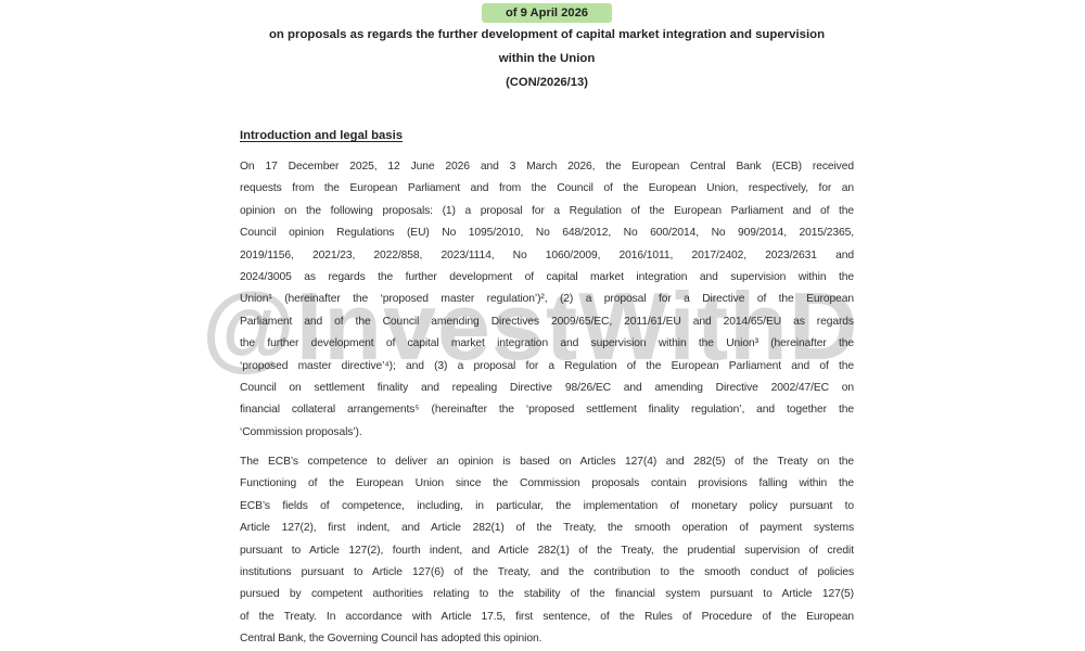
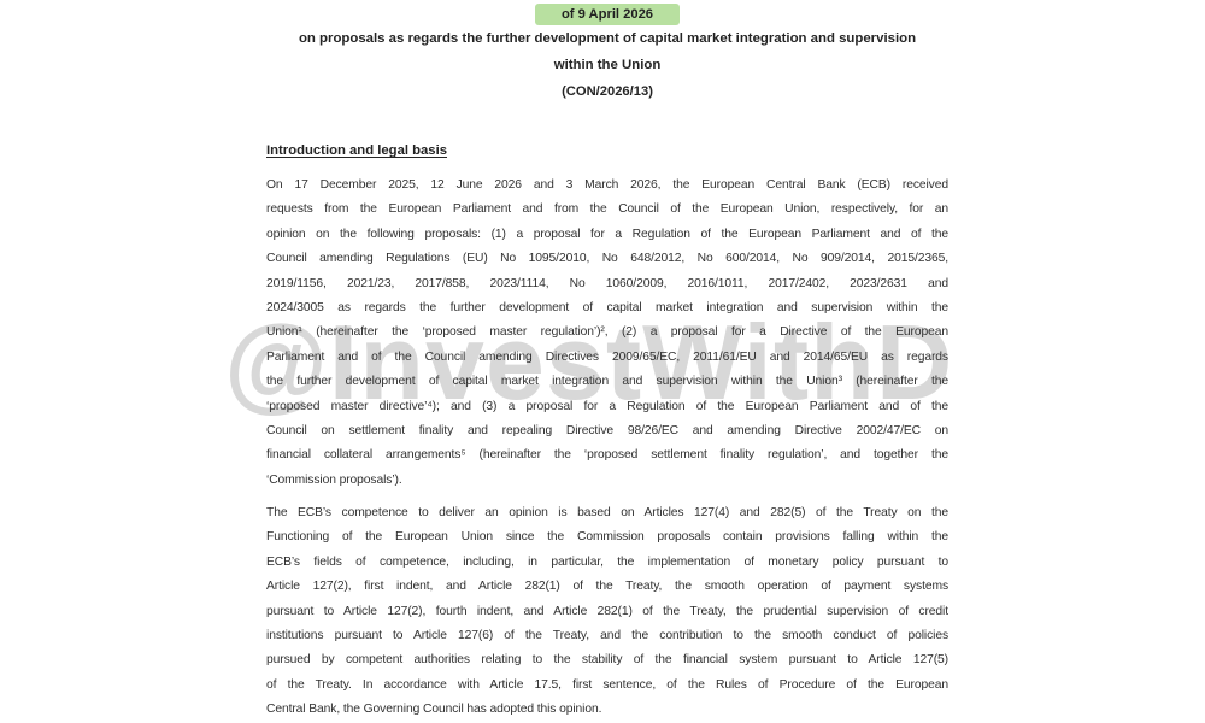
  @InvestWithD
  of 9 April 2026
  on proposals as regards the further development of capital market integration and supervision
  within the Union
  (CON/2026/13)
  Introduction and legal basis
  On 17 December 2025, 12 June 2026 and 3 March 2026, the European Central Bank (ECB) received
  requests from the European Parliament and from the Council of the European Union, respectively, for an
  opinion on the following proposals: (1) a proposal for a Regulation of the European Parliament and of the
- Council opinion Regulations (EU) No 1095/2010, No 648/2012, No 600/2014, No 909/2014, 2015/2365,
+ Council amending Regulations (EU) No 1095/2010, No 648/2012, No 600/2014, No 909/2014, 2015/2365,
- 2019/1156, 2021/23, 2022/858, 2023/1114, No 1060/2009, 2016/1011, 2017/2402, 2023/2631 and
+ 2019/1156, 2021/23, 2017/858, 2023/1114, No 1060/2009, 2016/1011, 2017/2402, 2023/2631 and
  2024/3005 as regards the further development of capital market integration and supervision within the
  Union¹ (hereinafter the ‘proposed master regulation’)², (2) a proposal for a Directive of the European
  Parliament and of the Council amending Directives 2009/65/EC, 2011/61/EU and 2014/65/EU as regards
  the further development of capital market integration and supervision within the Union³ (hereinafter the
  ‘proposed master directive’⁴); and (3) a proposal for a Regulation of the European Parliament and of the
  Council on settlement finality and repealing Directive 98/26/EC and amending Directive 2002/47/EC on
  financial collateral arrangements⁵ (hereinafter the ‘proposed settlement finality regulation’, and together the
  ‘Commission proposals’).
  The ECB’s competence to deliver an opinion is based on Articles 127(4) and 282(5) of the Treaty on the
  Functioning of the European Union since the Commission proposals contain provisions falling within the
  ECB’s fields of competence, including, in particular, the implementation of monetary policy pursuant to
  Article 127(2), first indent, and Article 282(1) of the Treaty, the smooth operation of payment systems
  pursuant to Article 127(2), fourth indent, and Article 282(1) of the Treaty, the prudential supervision of credit
  institutions pursuant to Article 127(6) of the Treaty, and the contribution to the smooth conduct of policies
  pursued by competent authorities relating to the stability of the financial system pursuant to Article 127(5)
  of the Treaty. In accordance with Article 17.5, first sentence, of the Rules of Procedure of the European
  Central Bank, the Governing Council has adopted this opinion.
